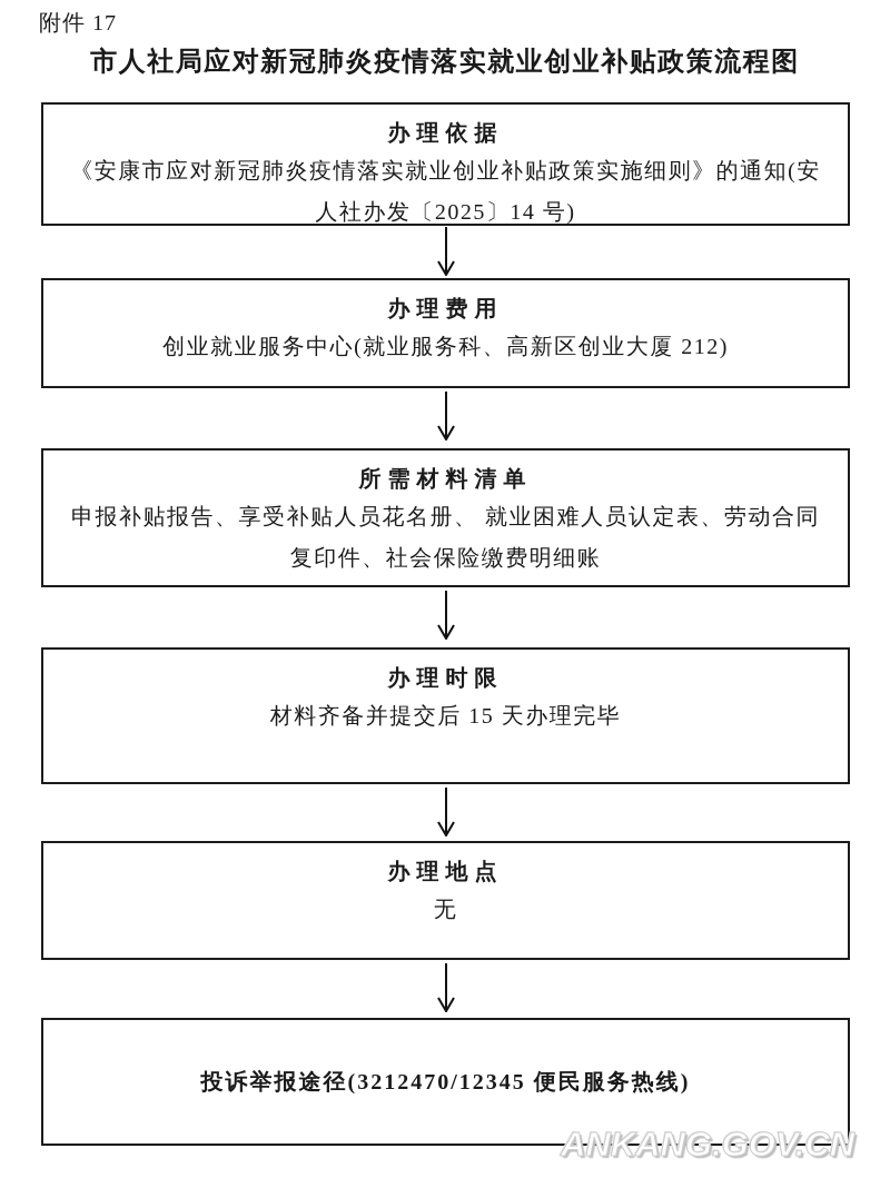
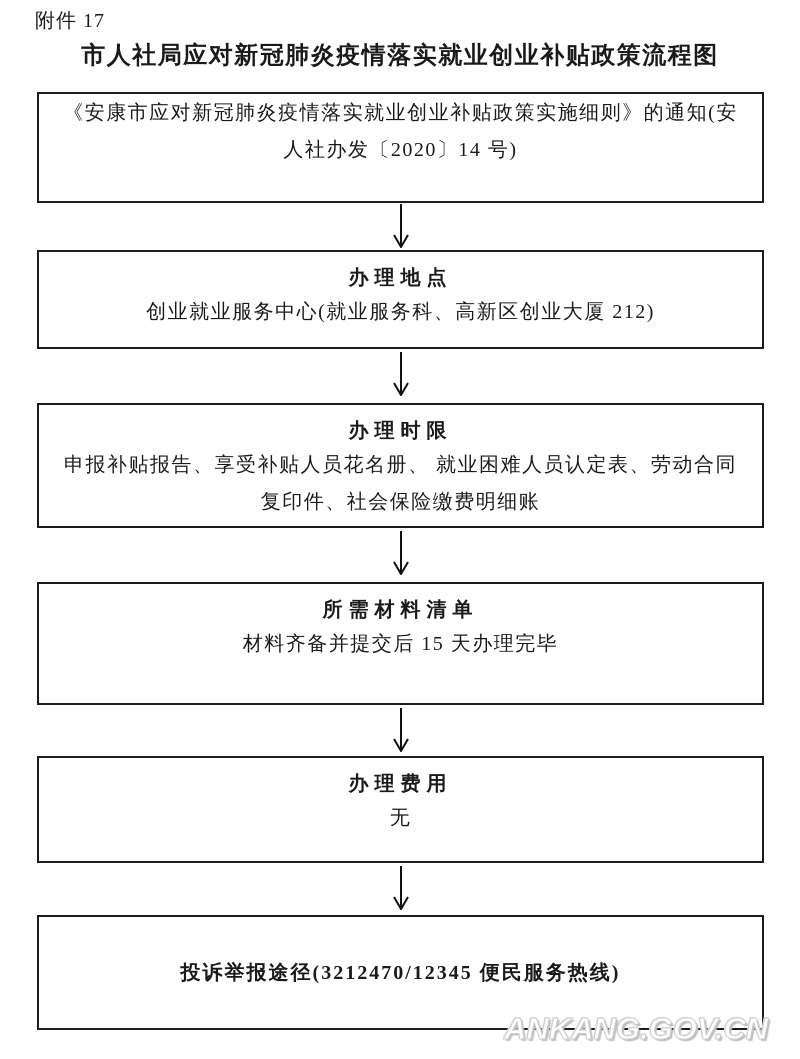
  附件 17
  市人社局应对新冠肺炎疫情落实就业创业补贴政策流程图
- 办理依据
- 《安康市应对新冠肺炎疫情落实就业创业补贴政策实施细则》的通知(安人社办发〔2025〕14 号)
+ 《安康市应对新冠肺炎疫情落实就业创业补贴政策实施细则》的通知(安人社办发〔2020〕14 号)
- 办理费用
+ 办理地点
  创业就业服务中心(就业服务科、高新区创业大厦 212)
- 所需材料清单
+ 办理时限
  申报补贴报告、享受补贴人员花名册、 就业困难人员认定表、劳动合同复印件、社会保险缴费明细账
- 办理时限
+ 所需材料清单
  材料齐备并提交后 15 天办理完毕
- 办理地点
+ 办理费用
  无
  投诉举报途径(3212470/12345 便民服务热线)
  ANKANG.GOV.CN
